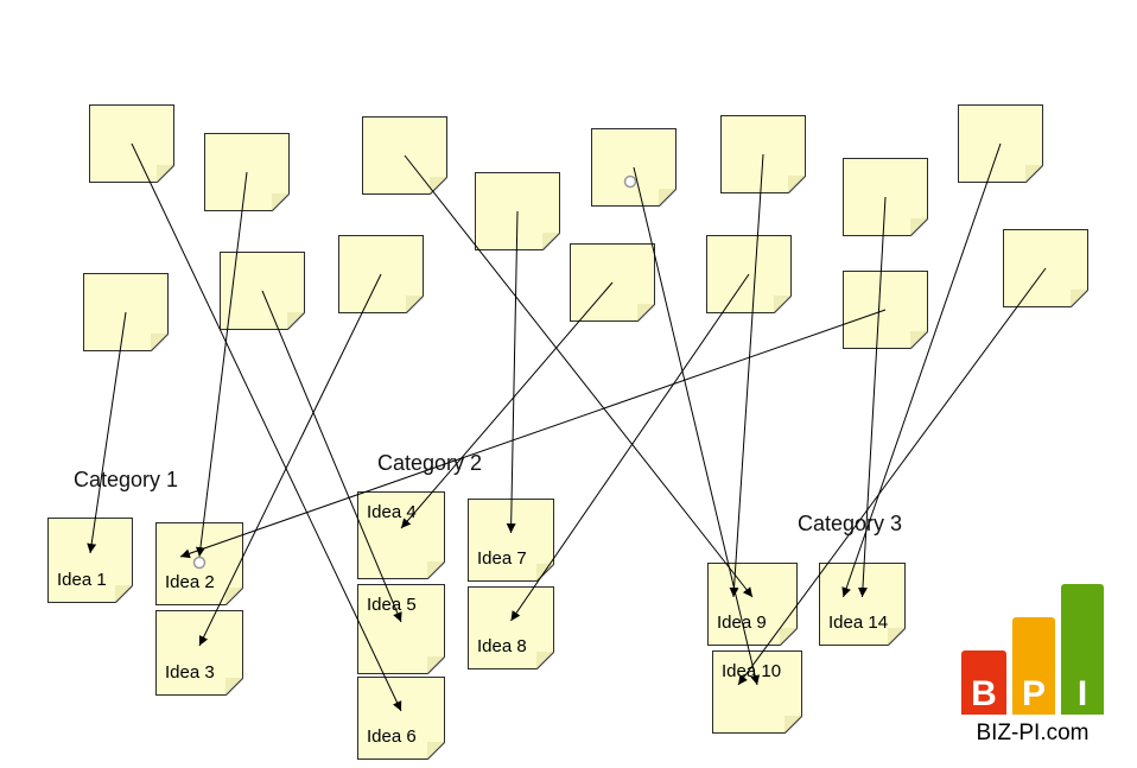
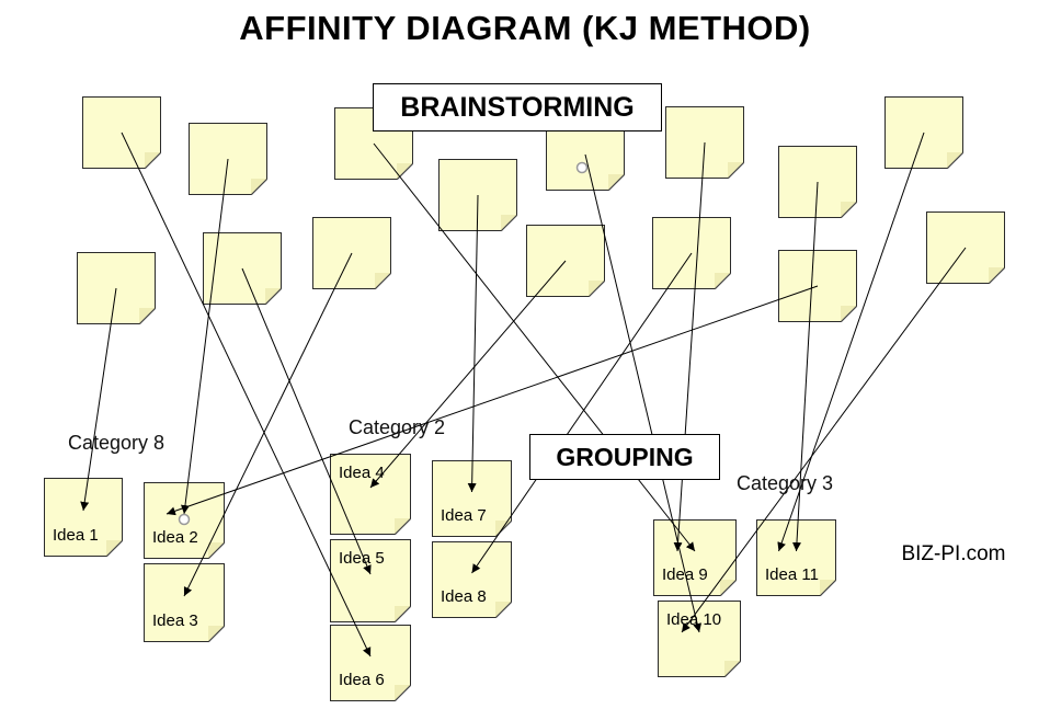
+ AFFINITY DIAGRAM (KJ METHOD)
+ BRAINSTORMING
+ GROUPING
- Category 1
+ Category 8
  Category 2
  Category 3
  Idea 1
  Idea 2
  Idea 3
  Idea 4
  Idea 5
  Idea 6
  Idea 7
  Idea 8
  Idea 9
  Idea 10
- Idea 14
+ Idea 11
- B
- P
- I
  BIZ-PI.com
